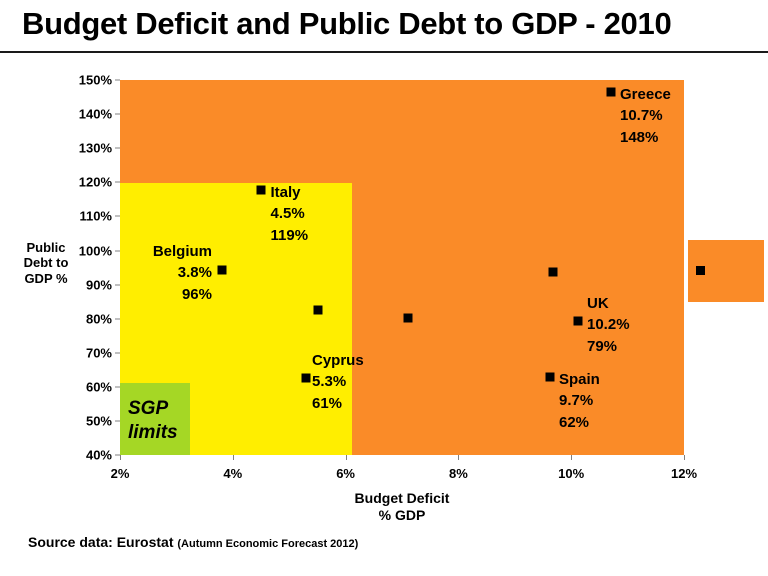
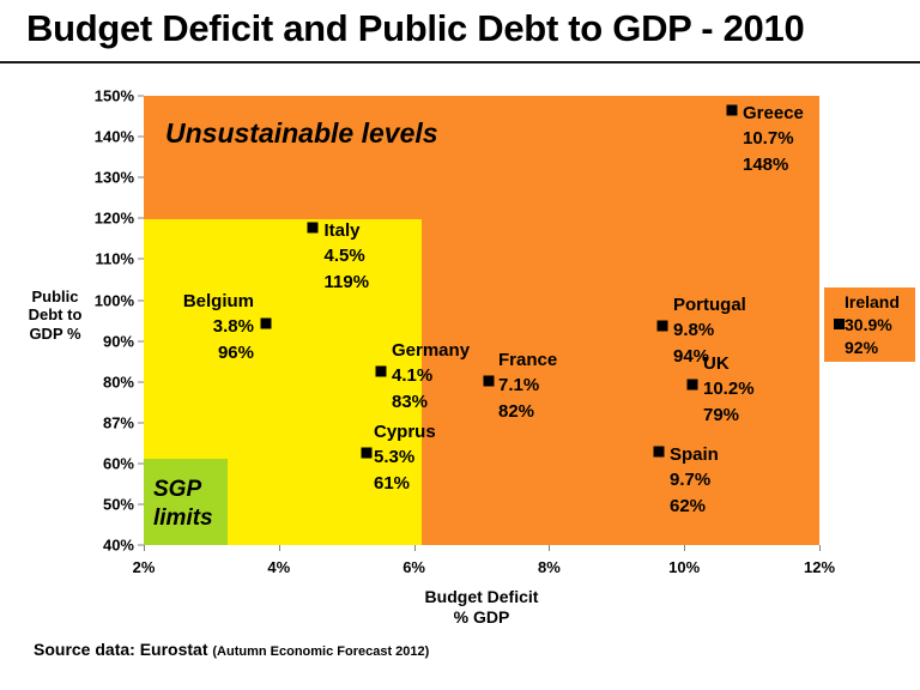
  Budget Deficit and Public Debt to GDP - 2010
  150%
  140%
  130%
  120%
  110%
  100%
  90%
  80%
- 70%
+ 87%
  60%
  50%
  40%
  Public
  Debt to
  GDP %
  SGP
  limits
+ Unsustainable levels
  Greece
  10.7%
  148%
  Italy
  4.5%
  119%
  Belgium
  3.8%
  96%
+ Portugal
+ 9.8%
+ 94%
+ Germany
+ 4.1%
+ 83%
+ France
+ 7.1%
+ 82%
  UK
  10.2%
  79%
  Spain
  9.7%
  62%
  Cyprus
  5.3%
  61%
  2%
  4%
  6%
  8%
  10%
  12%
  Budget Deficit
  % GDP
+ Ireland
+ 30.9%
+ 92%
  Source data: Eurostat (Autumn Economic Forecast 2012)
